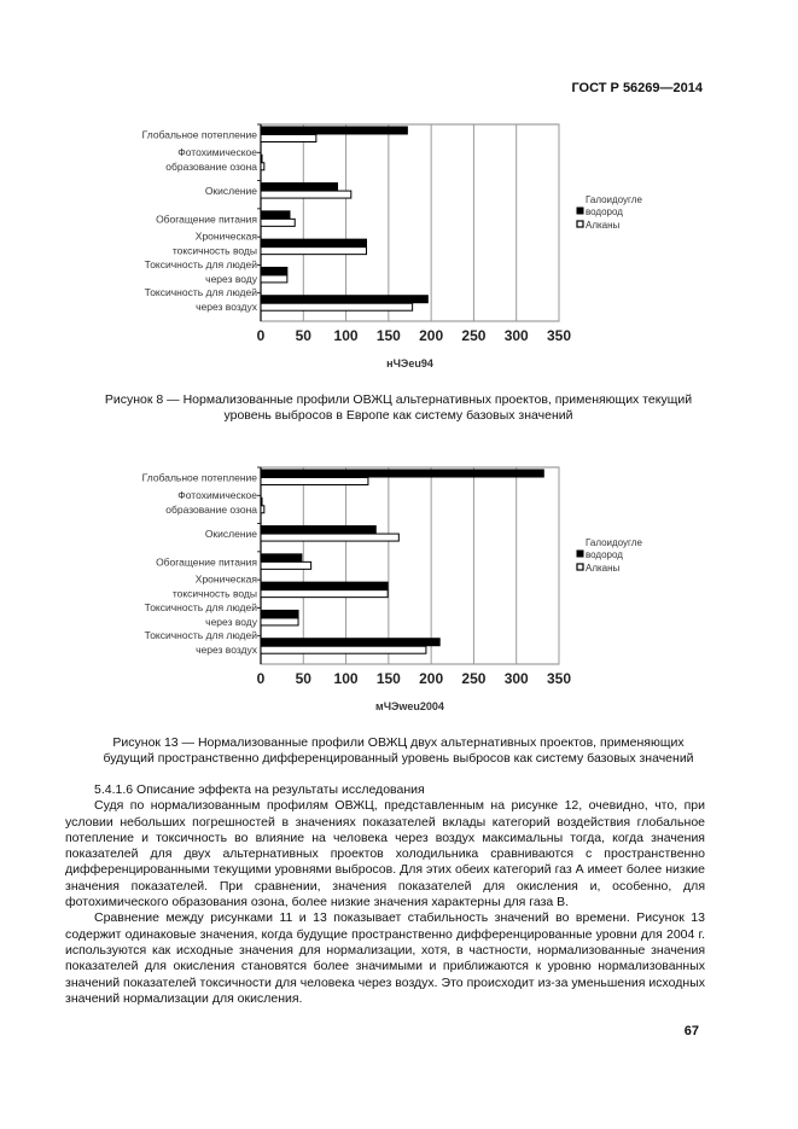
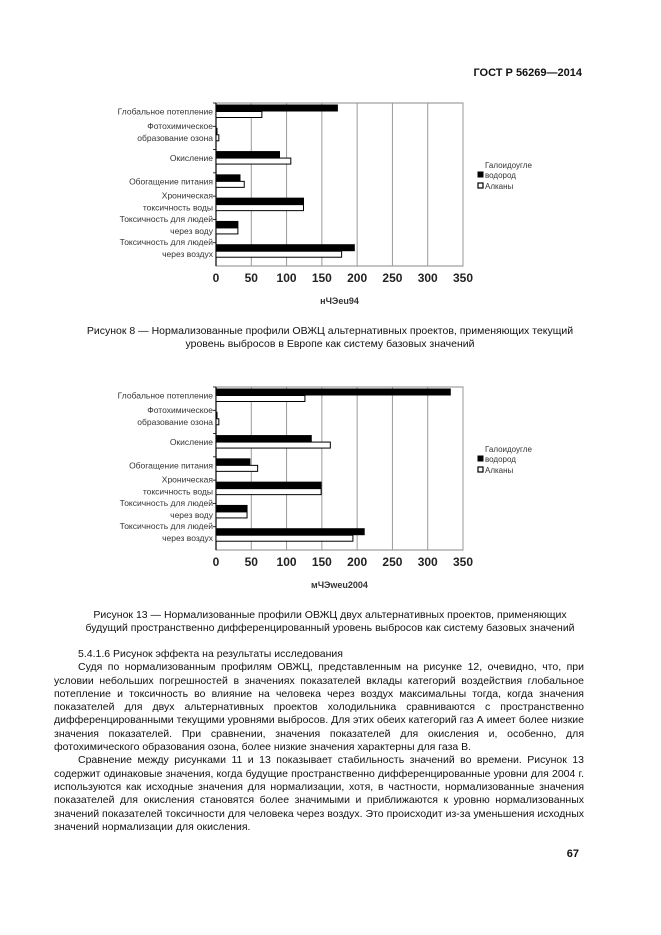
  ГОСТ Р 56269—2014
  0
  50
  100
  150
  200
  250
  300
  350
  Глобальное потепление
  Фотохимическое
  образование озона
  Окисление
  Обогащение питания
  Хроническая
  токсичность воды
  Токсичность для людей
  через воду
  Токсичность для людей
  через воздух
  нЧЭeu94
  Галоидоугле
  водород
  Алканы
  Рисунок 8 — Нормализованные профили ОВЖЦ альтернативных проектов, применяющих текущий
  уровень выбросов в Европе как систему базовых значений
  0
  50
  100
  150
  200
  250
  300
  350
  Глобальное потепление
  Фотохимическое
  образование озона
  Окисление
  Обогащение питания
  Хроническая
  токсичность воды
  Токсичность для людей
  через воду
  Токсичность для людей
  через воздух
  мЧЭweu2004
  Галоидоугле
  водород
  Алканы
  Рисунок 13 — Нормализованные профили ОВЖЦ двух альтернативных проектов, применяющих
  будущий пространственно дифференцированный уровень выбросов как систему базовых значений
- 5.4.1.6 Описание эффекта на результаты исследования
+ 5.4.1.6 Рисунок эффекта на результаты исследования
  Судя по нормализованным профилям ОВЖЦ, представленным на рисунке 12, очевидно, что, при условии небольших погрешностей в значениях показателей вклады категорий воздействия глобальное потепление и токсичность во влияние на человека через воздух максимальны тогда, когда значения показателей для двух альтернативных проектов холодильника сравниваются с пространственно дифференцированными текущими уровнями выбросов. Для этих обеих категорий газ А имеет более низкие значения показателей. При сравнении, значения показателей для окисления и, особенно, для фотохимического образования озона, более низкие значения характерны для газа В.
  Сравнение между рисунками 11 и 13 показывает стабильность значений во времени. Рисунок 13 содержит одинаковые значения, когда будущие пространственно дифференцированные уровни для 2004 г. используются как исходные значения для нормализации, хотя, в частности, нормализованные значения показателей для окисления становятся более значимыми и приближаются к уровню нормализованных значений показателей токсичности для человека через воздух. Это происходит из-за уменьшения исходных значений нормализации для окисления.
  67
